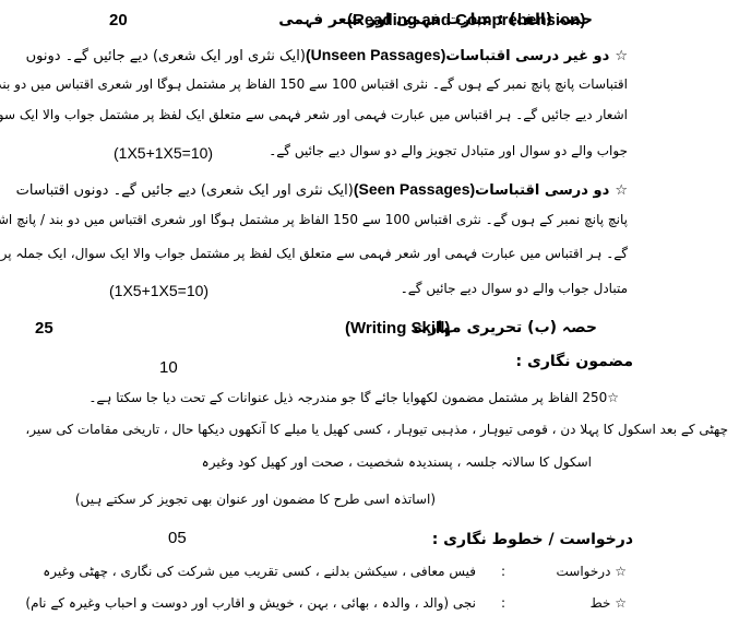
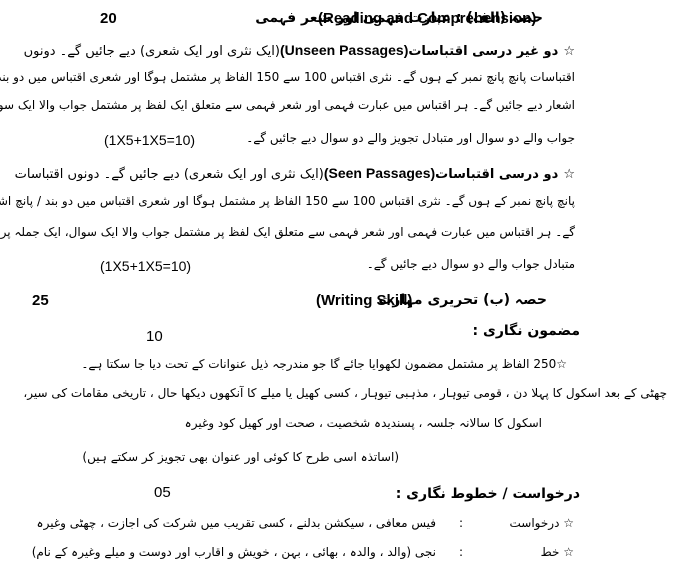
  20
  (Reading and Comprehension)
  حصہ (الف) : عبارت فہمی اور شعر فہمی
  ☆ دو غیر درسی اقتباسات(Unseen Passages)(ایک نثری اور ایک شعری) دیے جائیں گے۔ دونوں
  اقتباسات پانچ پانچ نمبر کے ہوں گے۔ نثری اقتباس 100 سے 150 الفاظ پر مشتمل ہوگا اور شعری اقتباس میں دو بن
  اشعار دیے جائیں گے۔ ہر اقتباس میں عبارت فہمی اور شعر فہمی سے متعلق ایک لفظ پر مشتمل جواب والا ایک سو
  جواب والے دو سوال اور متبادل تجویز والے دو سوال دیے جائیں گے۔
  (1X5+1X5=10)
  ☆ دو درسی اقتباسات(Seen Passages)(ایک نثری اور ایک شعری) دیے جائیں گے۔ دونوں اقتباسات
  پانچ پانچ نمبر کے ہوں گے۔ نثری اقتباس 100 سے 150 الفاظ پر مشتمل ہوگا اور شعری اقتباس میں دو بند / پانچ اش
  گے۔ ہر اقتباس میں عبارت فہمی اور شعر فہمی سے متعلق ایک لفظ پر مشتمل جواب والا ایک سوال، ایک جملہ پر
  متبادل جواب والے دو سوال دیے جائیں گے۔
  (1X5+1X5=10)
  25
  (Writing Skill)
  حصہ (ب) تحریری مہارت
  مضمون نگاری :
  10
  ☆250 الفاظ پر مشتمل مضمون لکھوایا جائے گا جو مندرجہ ذیل عنوانات کے تحت دیا جا سکتا ہے۔
  چھٹی کے بعد اسکول کا پہلا دن ، قومی تیوہار ، مذہبی تیوہار ، کسی کھیل یا میلے کا آنکھوں دیکھا حال ، تاریخی مقامات کی سیر،
  اسکول کا سالانہ جلسہ ، پسندیدہ شخصیت ، صحت اور کھیل کود وغیرہ
- (اساتذہ اسی طرح کا مضمون اور عنوان بھی تجویز کر سکتے ہیں)
+ (اساتذہ اسی طرح کا کوئی اور عنوان بھی تجویز کر سکتے ہیں)
  درخواست / خطوط نگاری :
  05
  ☆ درخواست
  :
- فیس معافی ، سیکشن بدلنے ، کسی تقریب میں شرکت کی نگاری ، چھٹی وغیرہ
+ فیس معافی ، سیکشن بدلنے ، کسی تقریب میں شرکت کی اجازت ، چھٹی وغیرہ
  ☆ خط
  :
- نجی (والد ، والدہ ، بھائی ، بہن ، خویش و اقارب اور دوست و احباب وغیرہ کے نام)
+ نجی (والد ، والدہ ، بھائی ، بہن ، خویش و اقارب اور دوست و میلے وغیرہ کے نام)
